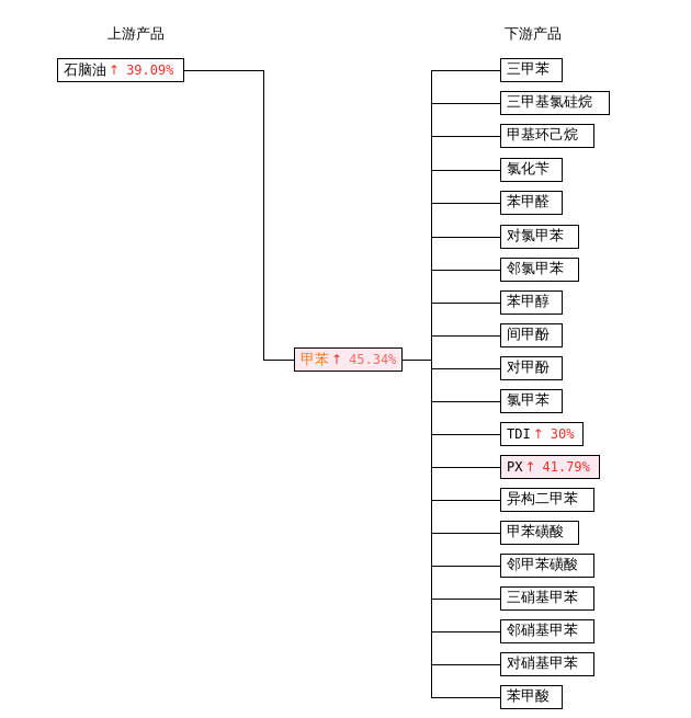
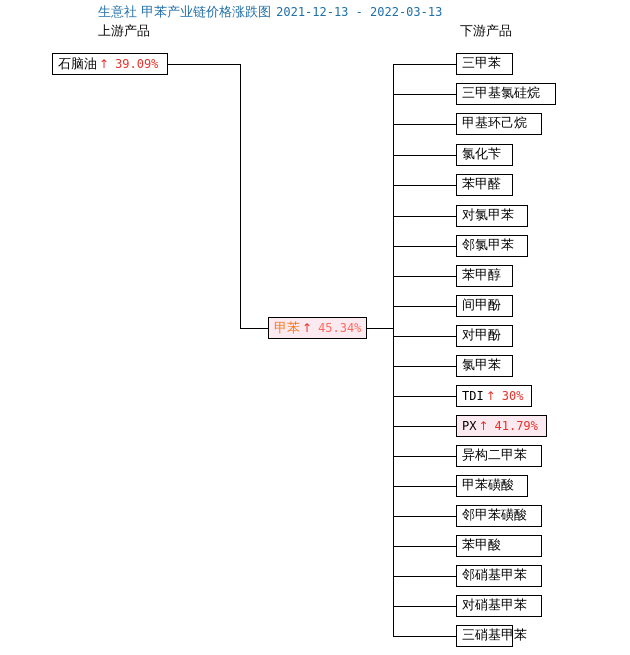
+ 生意社 甲苯产业链价格涨跌图 2021-12-13 - 2022-03-13
  上游产品
  下游产品
  石脑油 ↑ 39.09%
  甲苯 ↑ 45.34%
  三甲苯
  三甲基氯硅烷
  甲基环己烷
  氯化苄
  苯甲醛
  对氯甲苯
  邻氯甲苯
  苯甲醇
  间甲酚
  对甲酚
  氯甲苯
  TDI ↑ 30%
  PX ↑ 41.79%
  异构二甲苯
  甲苯磺酸
  邻甲苯磺酸
- 三硝基甲苯
+ 苯甲酸
  邻硝基甲苯
  对硝基甲苯
- 苯甲酸
+ 三硝基甲苯
